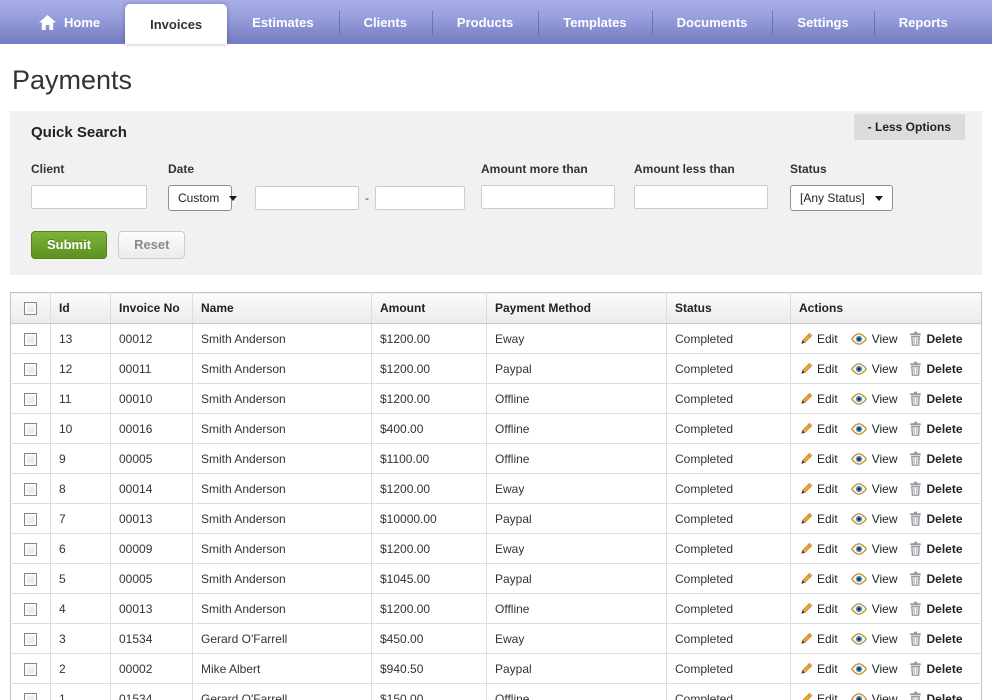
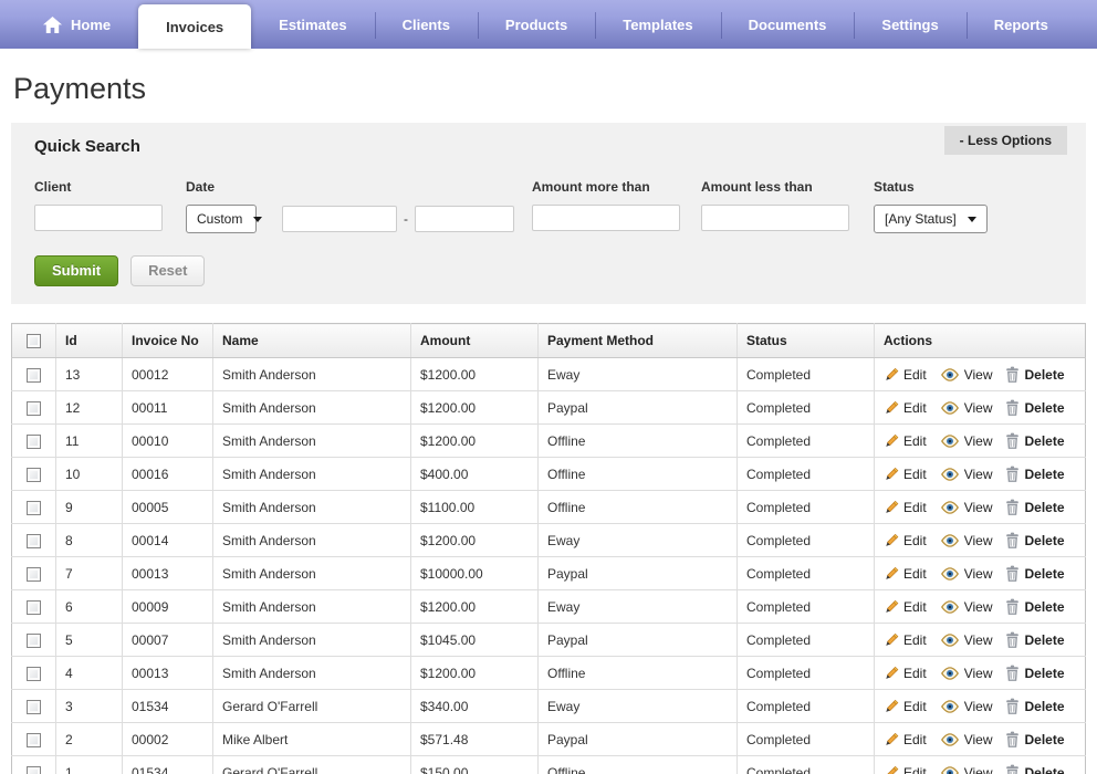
  Home
  Invoices
  Estimates
  Clients
  Products
  Templates
  Documents
  Settings
  Reports
  Payments
  - Less Options
  Quick Search
  Client
  Date
  Custom
  -
  Amount more than
  Amount less than
  Status
  [Any Status]
  Submit
  Reset
  	Id	Invoice No	Name	Amount	Payment Method	Status	Actions
  	13	00012	Smith Anderson	$1200.00	Eway	Completed	Edit View Delete
  	12	00011	Smith Anderson	$1200.00	Paypal	Completed	Edit View Delete
  	11	00010	Smith Anderson	$1200.00	Offline	Completed	Edit View Delete
  	10	00016	Smith Anderson	$400.00	Offline	Completed	Edit View Delete
  	9	00005	Smith Anderson	$1100.00	Offline	Completed	Edit View Delete
  	8	00014	Smith Anderson	$1200.00	Eway	Completed	Edit View Delete
  	7	00013	Smith Anderson	$10000.00	Paypal	Completed	Edit View Delete
  	6	00009	Smith Anderson	$1200.00	Eway	Completed	Edit View Delete
- 	5	00005	Smith Anderson	$1045.00	Paypal	Completed	Edit View Delete
+ 	5	00007	Smith Anderson	$1045.00	Paypal	Completed	Edit View Delete
  	4	00013	Smith Anderson	$1200.00	Offline	Completed	Edit View Delete
- 	3	01534	Gerard O'Farrell	$450.00	Eway	Completed	Edit View Delete
+ 	3	01534	Gerard O'Farrell	$340.00	Eway	Completed	Edit View Delete
- 	2	00002	Mike Albert	$940.50	Paypal	Completed	Edit View Delete
+ 	2	00002	Mike Albert	$571.48	Paypal	Completed	Edit View Delete
  	1	01534	Gerard O'Farrell	$150.00	Offline	Completed	Edit View Delete
